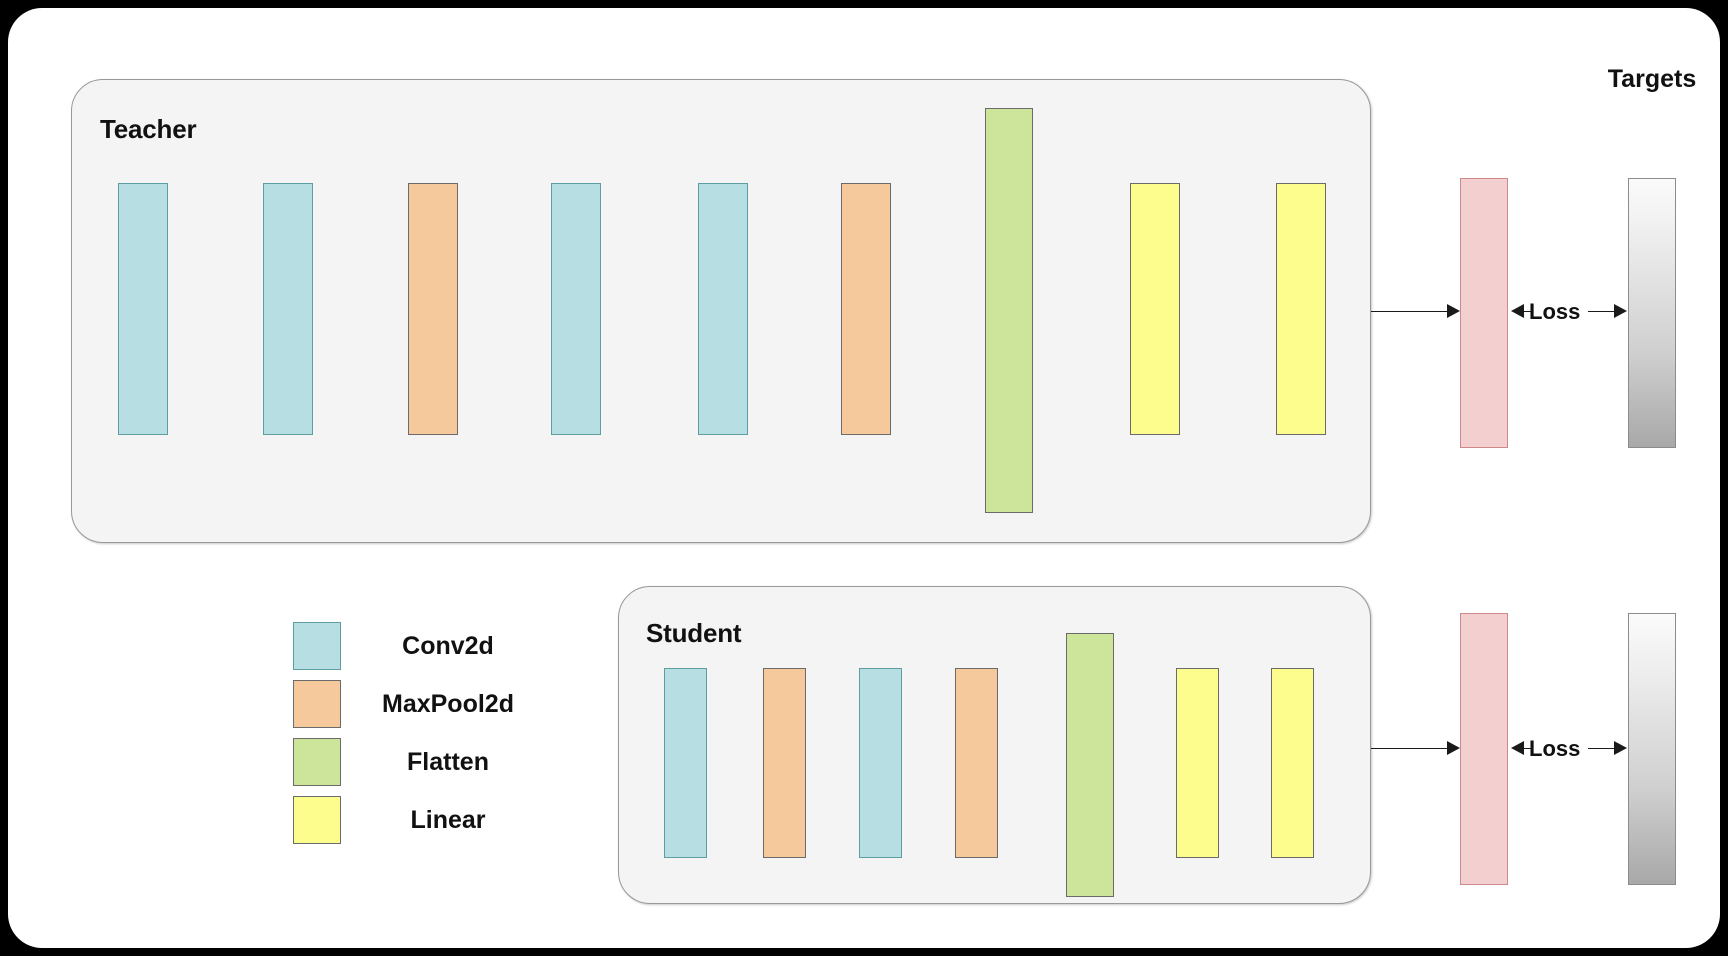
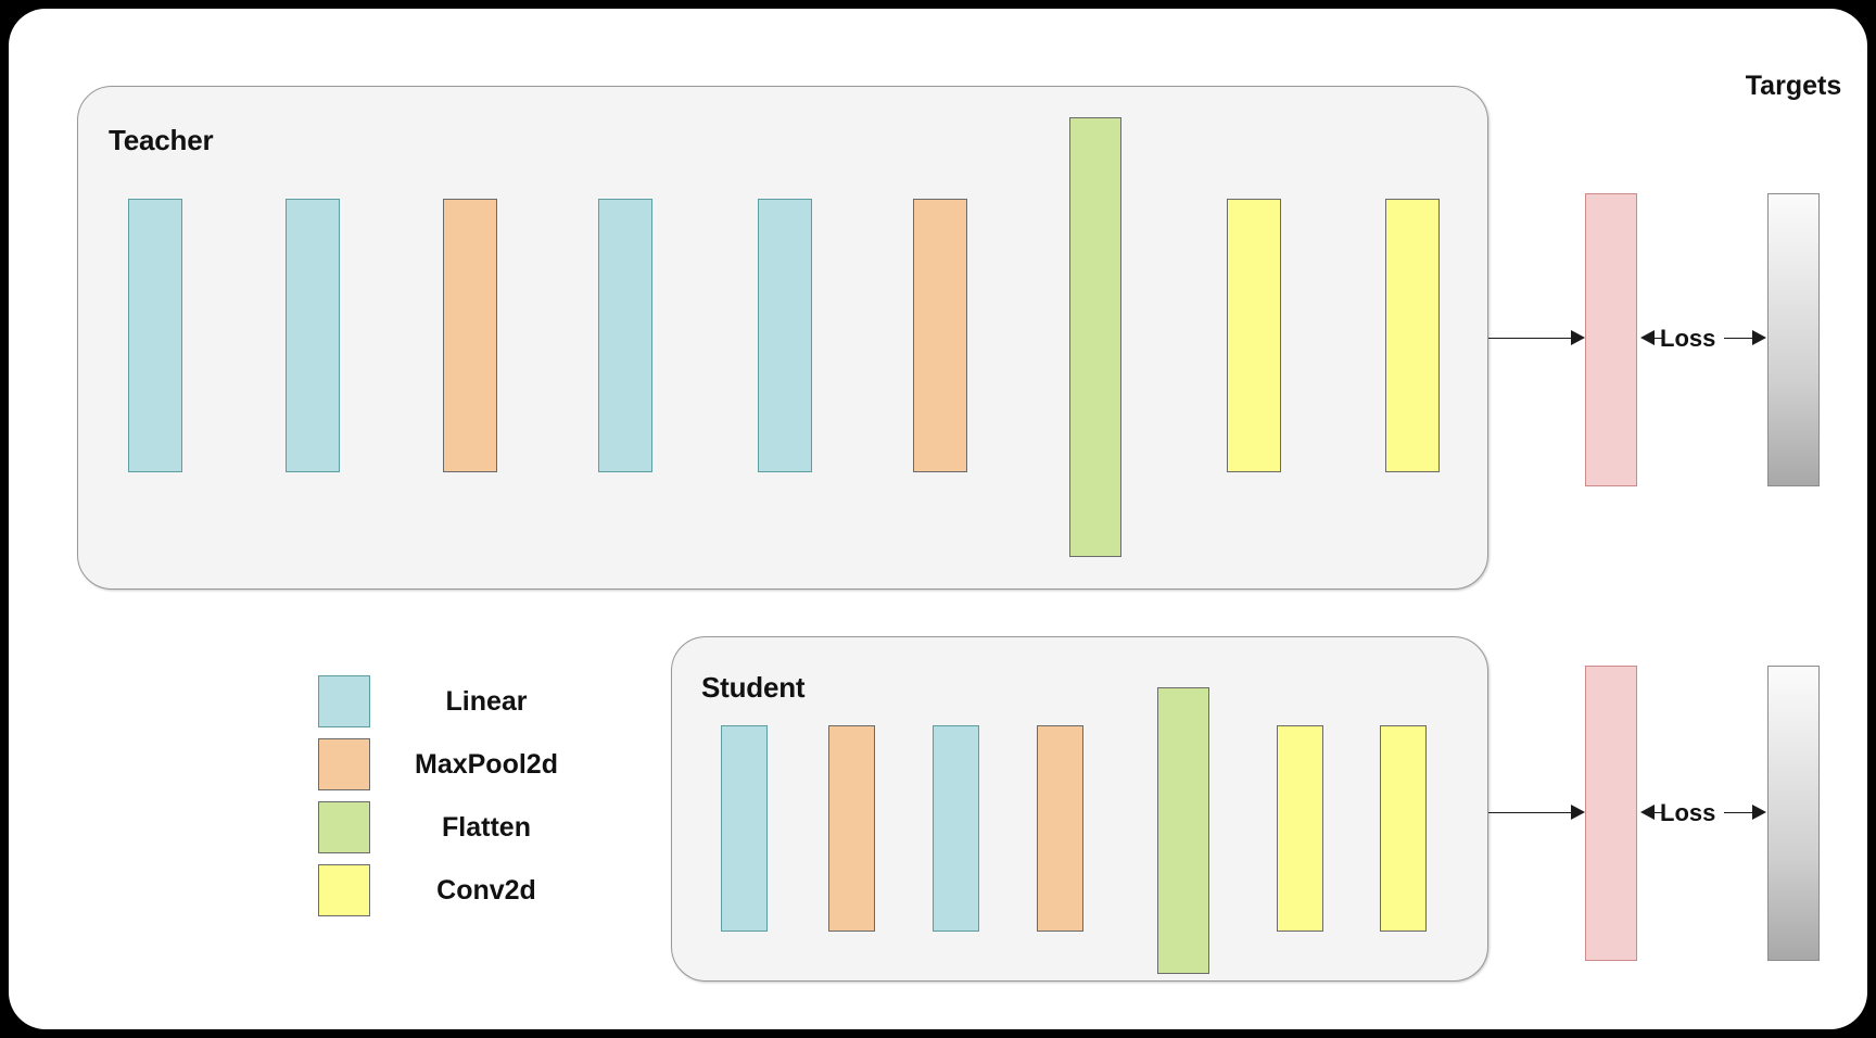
  Targets
  Teacher
  Loss
  Student
  Loss
- Conv2d
+ Linear
  MaxPool2d
  Flatten
- Linear
+ Conv2d
